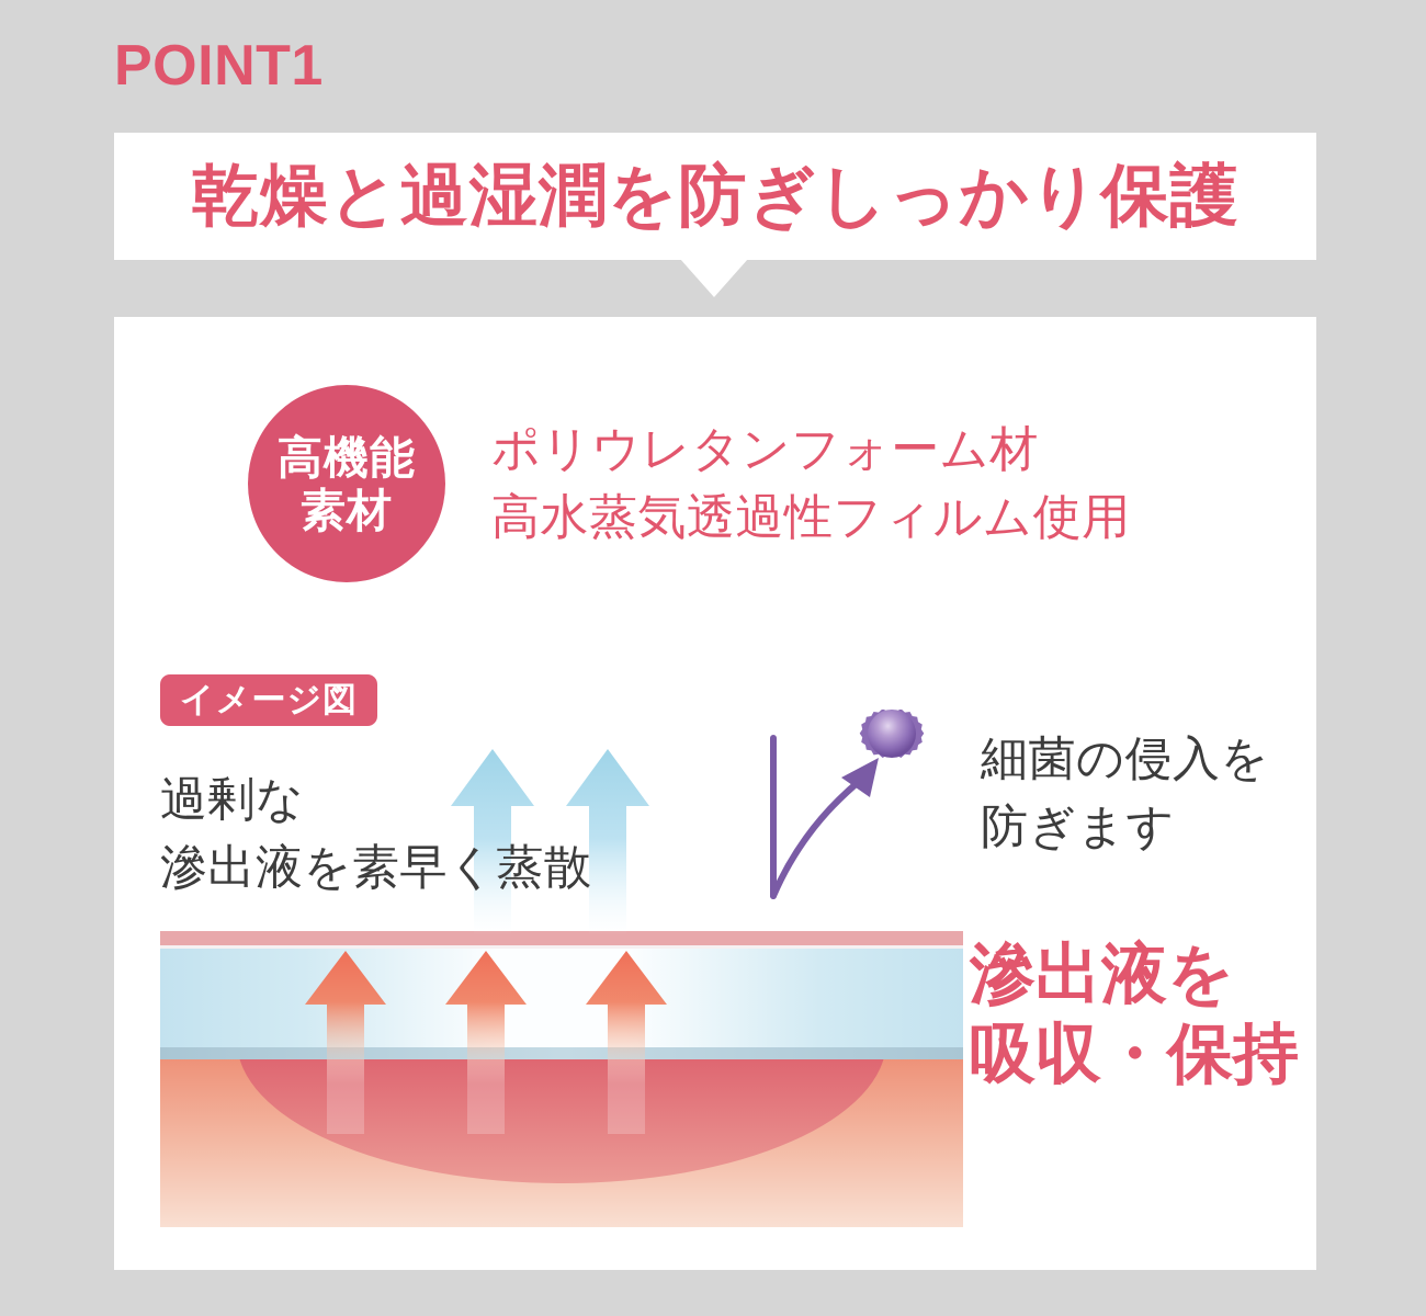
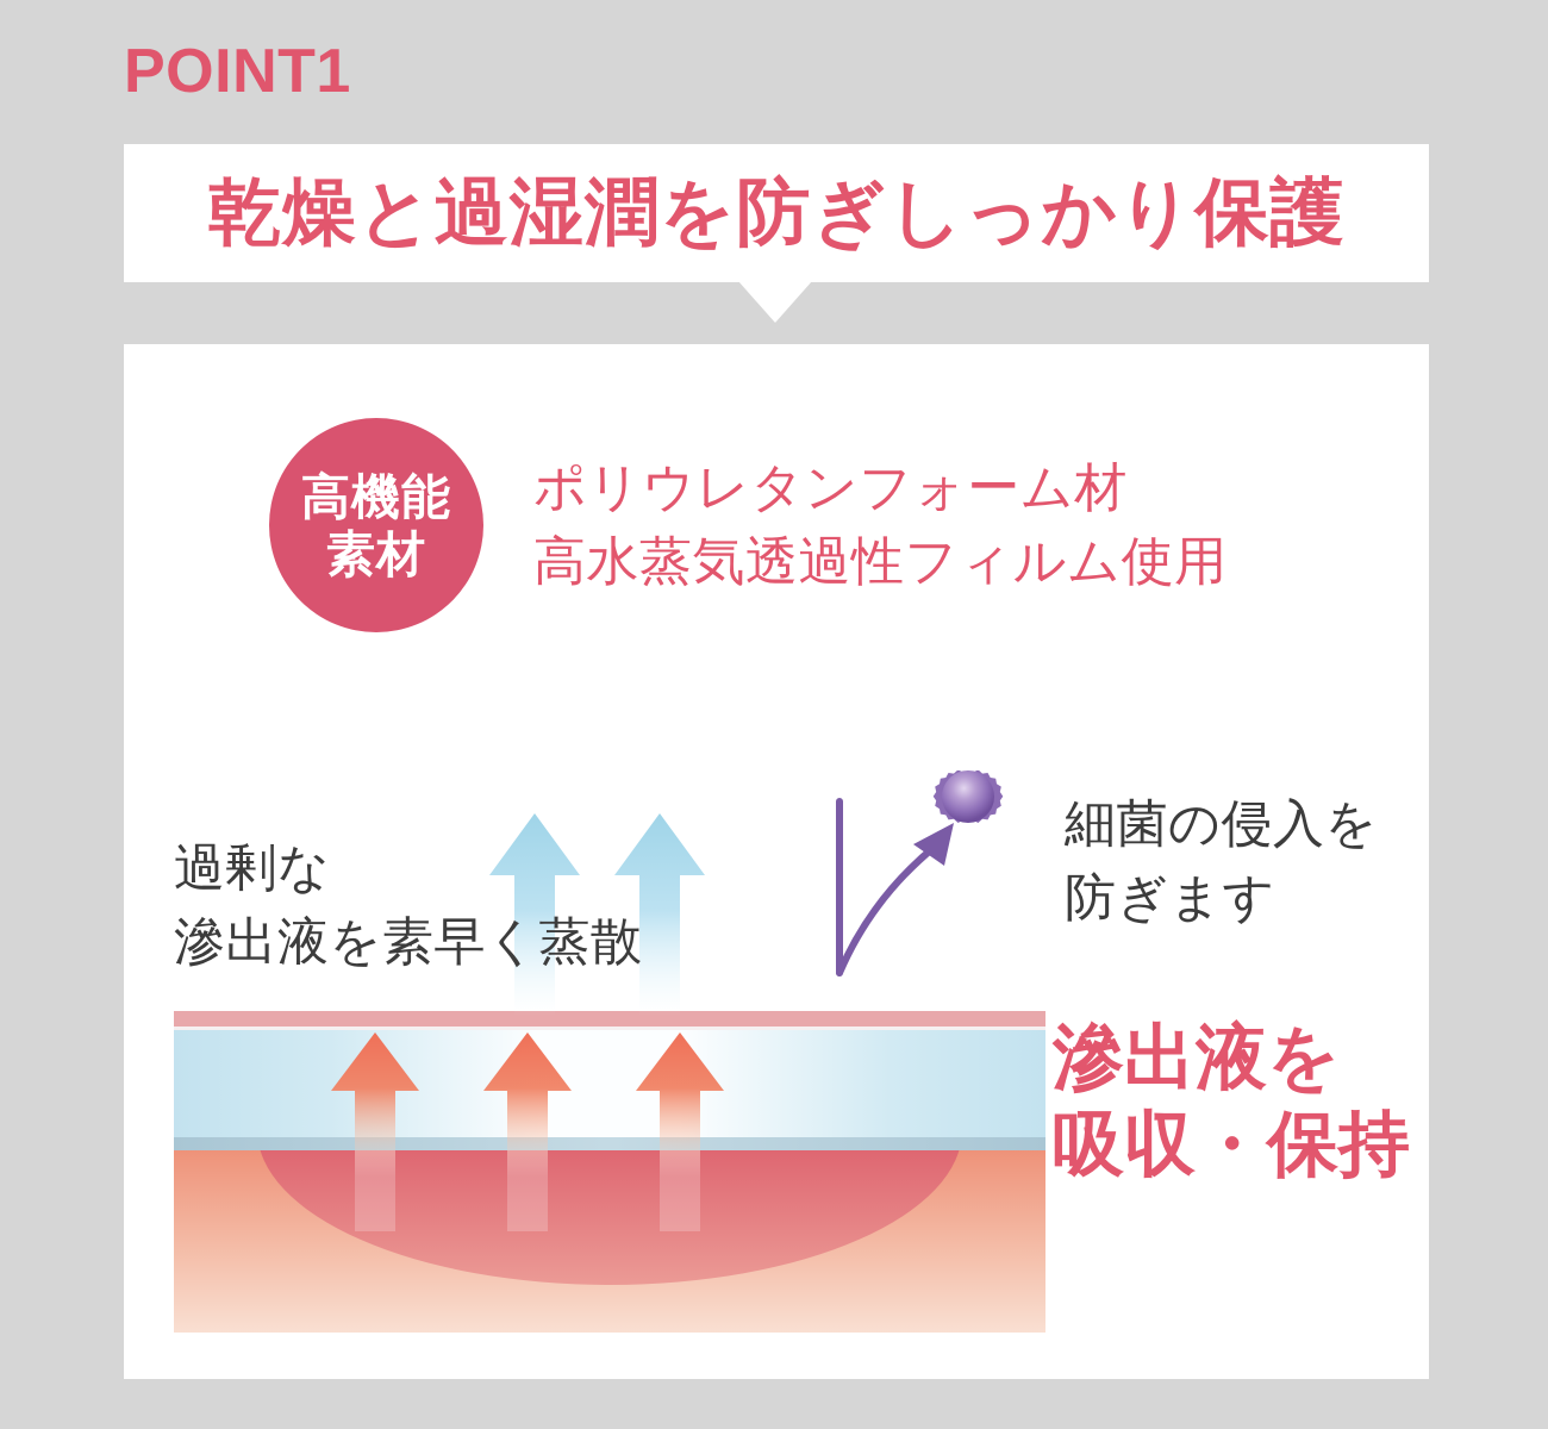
  POINT1
  乾燥と過湿潤を防ぎしっかり保護
  高機能
  素材
  ポリウレタンフォーム材
  高水蒸気透過性フィルム使用
- イメージ図
  過剰な
  滲出液を素早く蒸散
  細菌の侵入を
  防ぎます
  滲出液を
  吸収・保持
